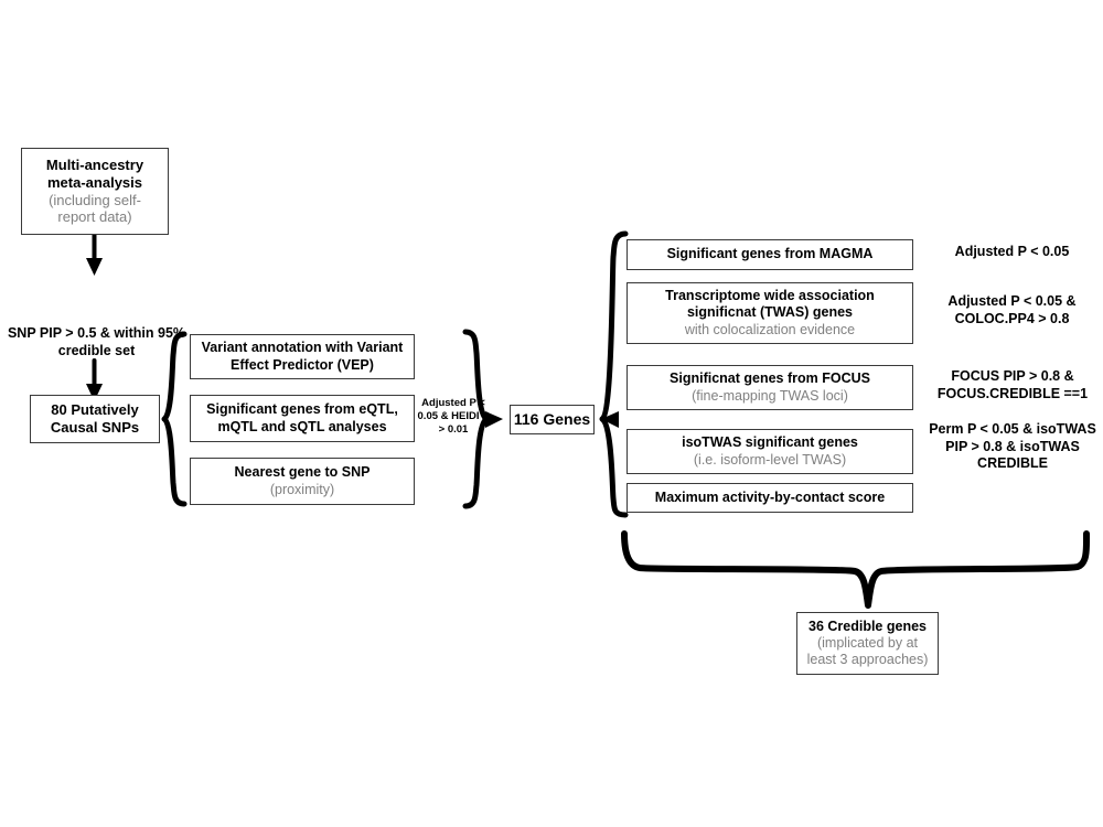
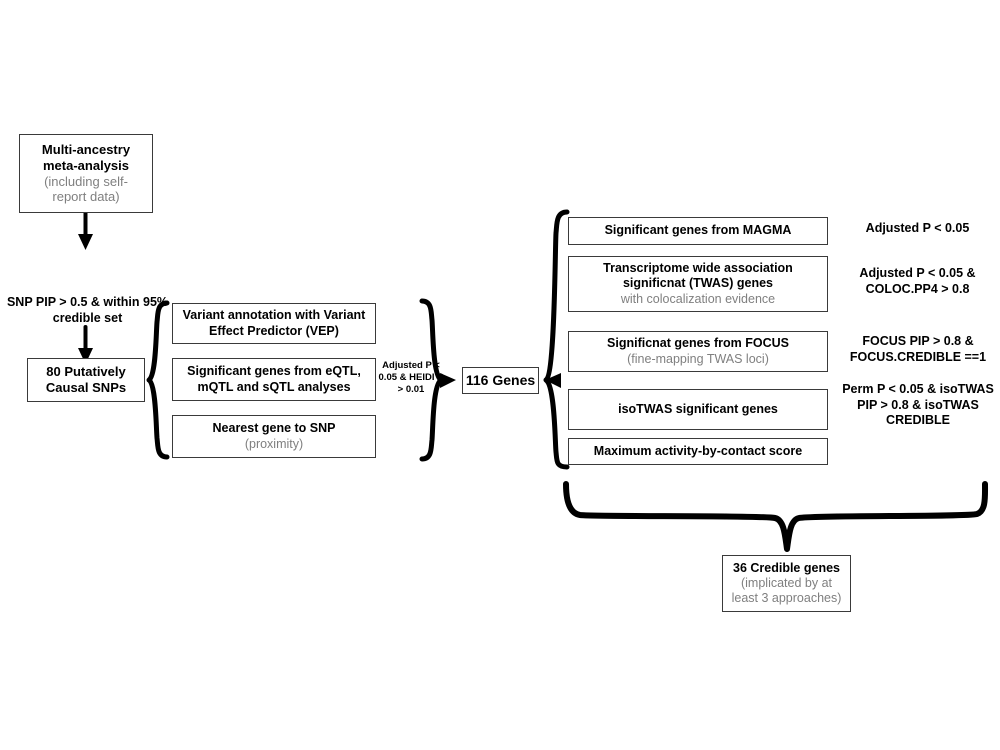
  Multi-ancestry
  meta-analysis
  (including self-
  report data)
  SNP PIP > 0.5 & within 95% credible set
  80 Putatively
  Causal SNPs
  Variant annotation with Variant
  Effect Predictor (VEP)
  Significant genes from eQTL,
  mQTL and sQTL analyses
  Nearest gene to SNP
  (proximity)
  Adjusted P < 0.05 & HEIDI P > 0.01
  116 Genes
  Significant genes from MAGMA
  Transcriptome wide association
  significnat (TWAS) genes
  with colocalization evidence
  Significnat genes from FOCUS
  (fine-mapping TWAS loci)
  isoTWAS significant genes
- (i.e. isoform-level TWAS)
  Maximum activity-by-contact score
  Adjusted P < 0.05
  Adjusted P < 0.05 & COLOC.PP4 > 0.8
  FOCUS PIP > 0.8 & FOCUS.CREDIBLE ==1
  Perm P < 0.05 & isoTWAS PIP > 0.8 & isoTWAS CREDIBLE
  36 Credible genes
  (implicated by at
  least 3 approaches)
